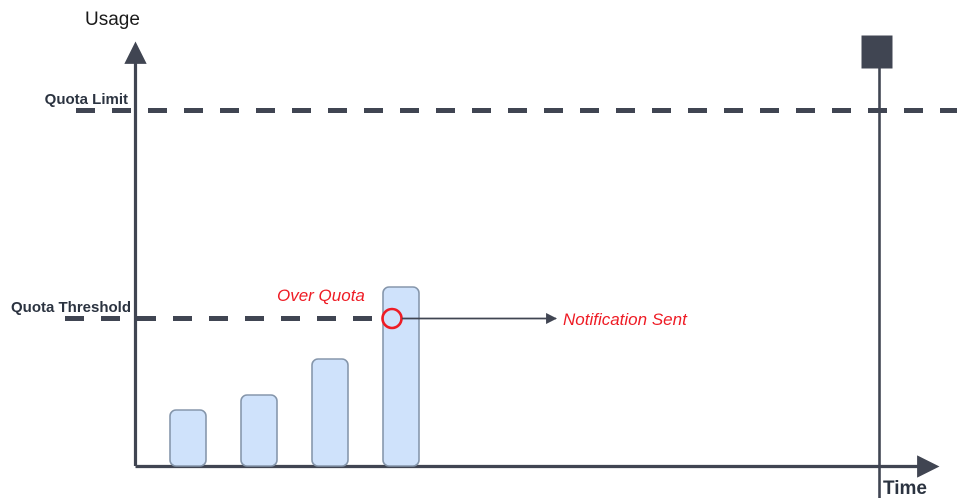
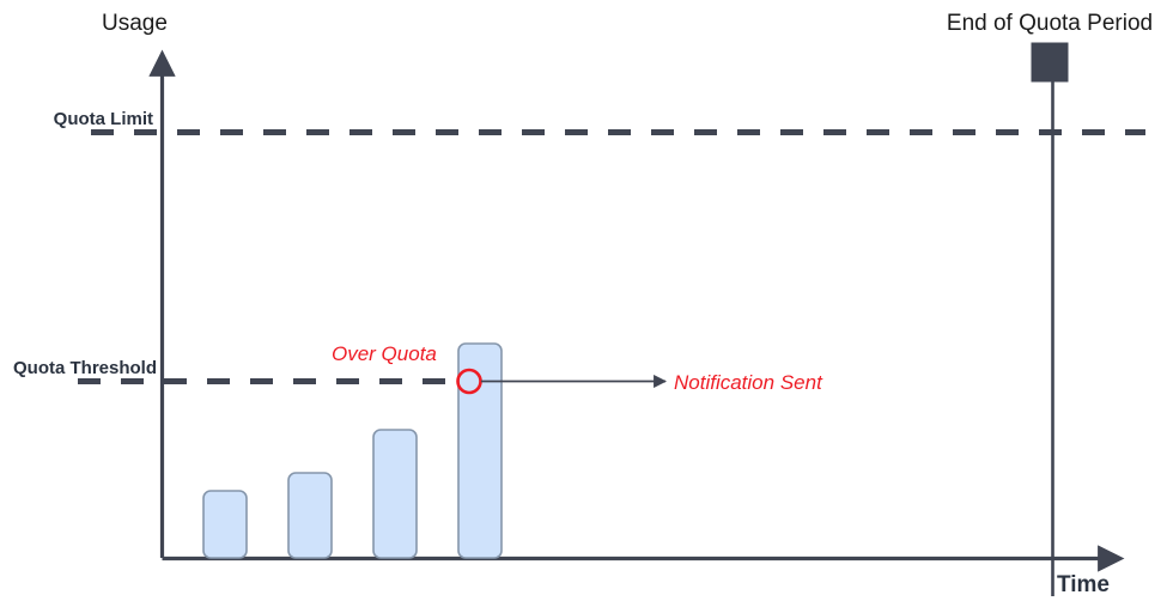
  Usage
  Time
  Quota Limit
  Quota Threshold
  Over Quota
  Notification Sent
+ End of Quota Period
